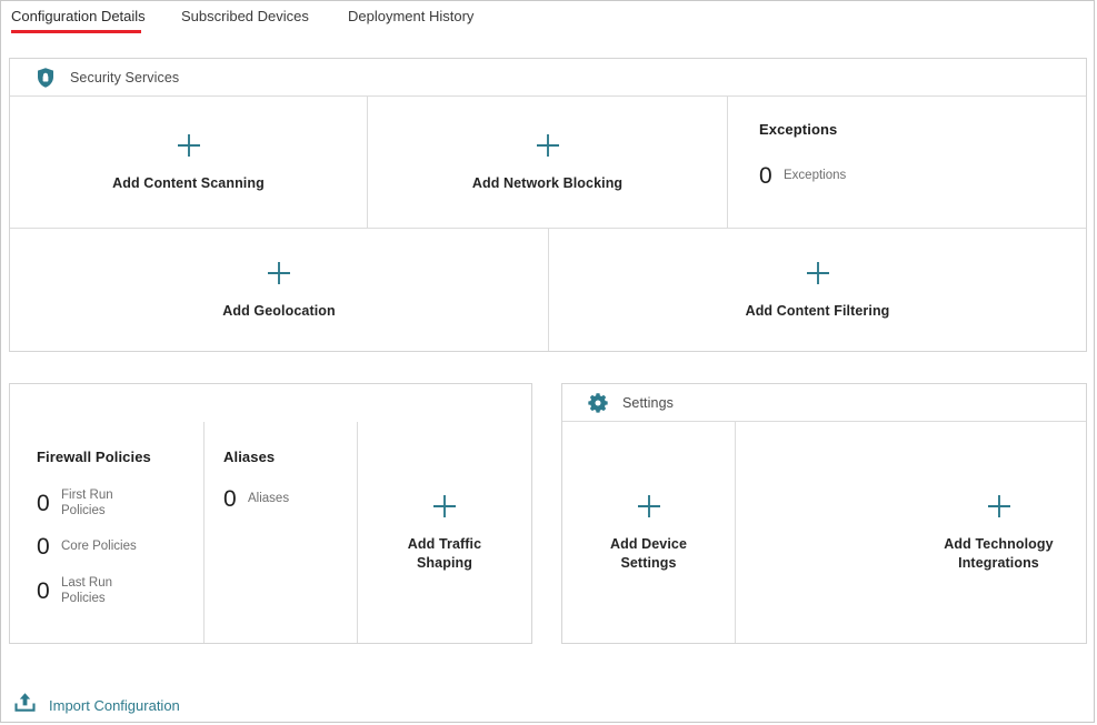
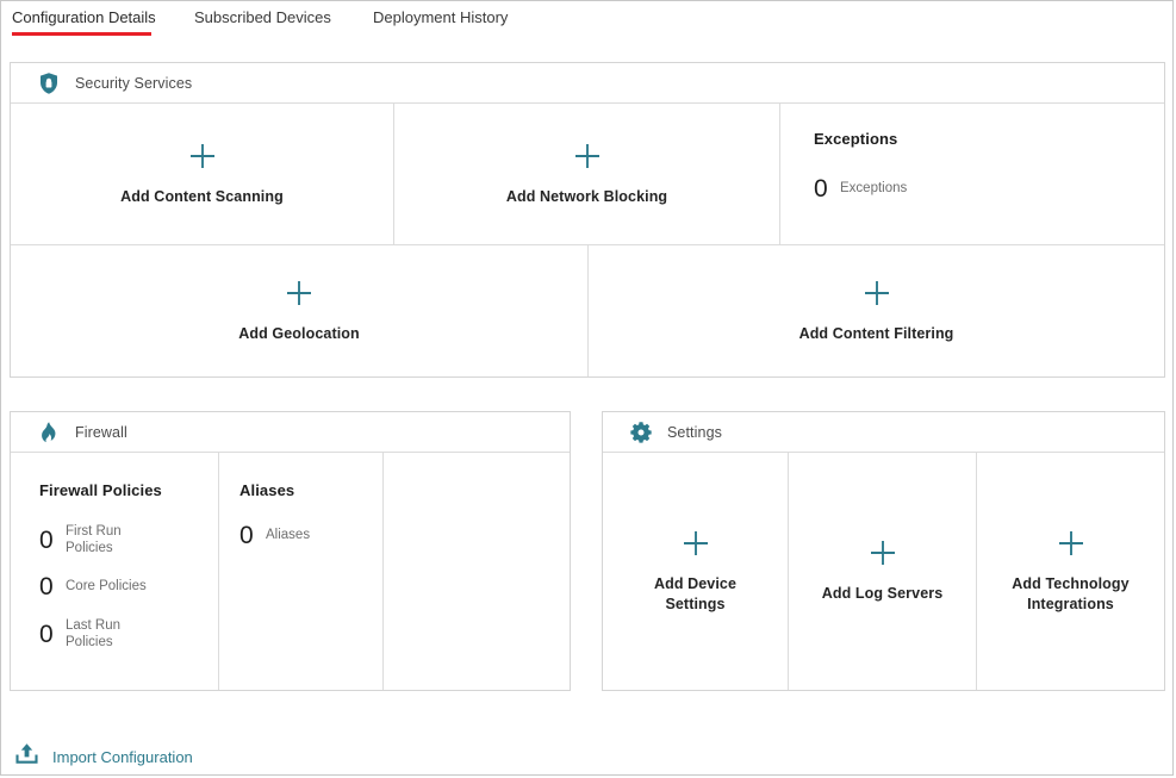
  Configuration Details
  Subscribed Devices
  Deployment History
  Security Services
  Add Content Scanning
  Add Network Blocking
  Exceptions
  0
  Exceptions
  Add Geolocation
  Add Content Filtering
+ Firewall
  Firewall Policies
  0
  First Run Policies
  0
  Core Policies
  0
  Last Run Policies
  Aliases
  0
  Aliases
- Add Traffic Shaping
  Settings
  Add Device Settings
+ Add Log Servers
  Add Technology Integrations
  Import Configuration
